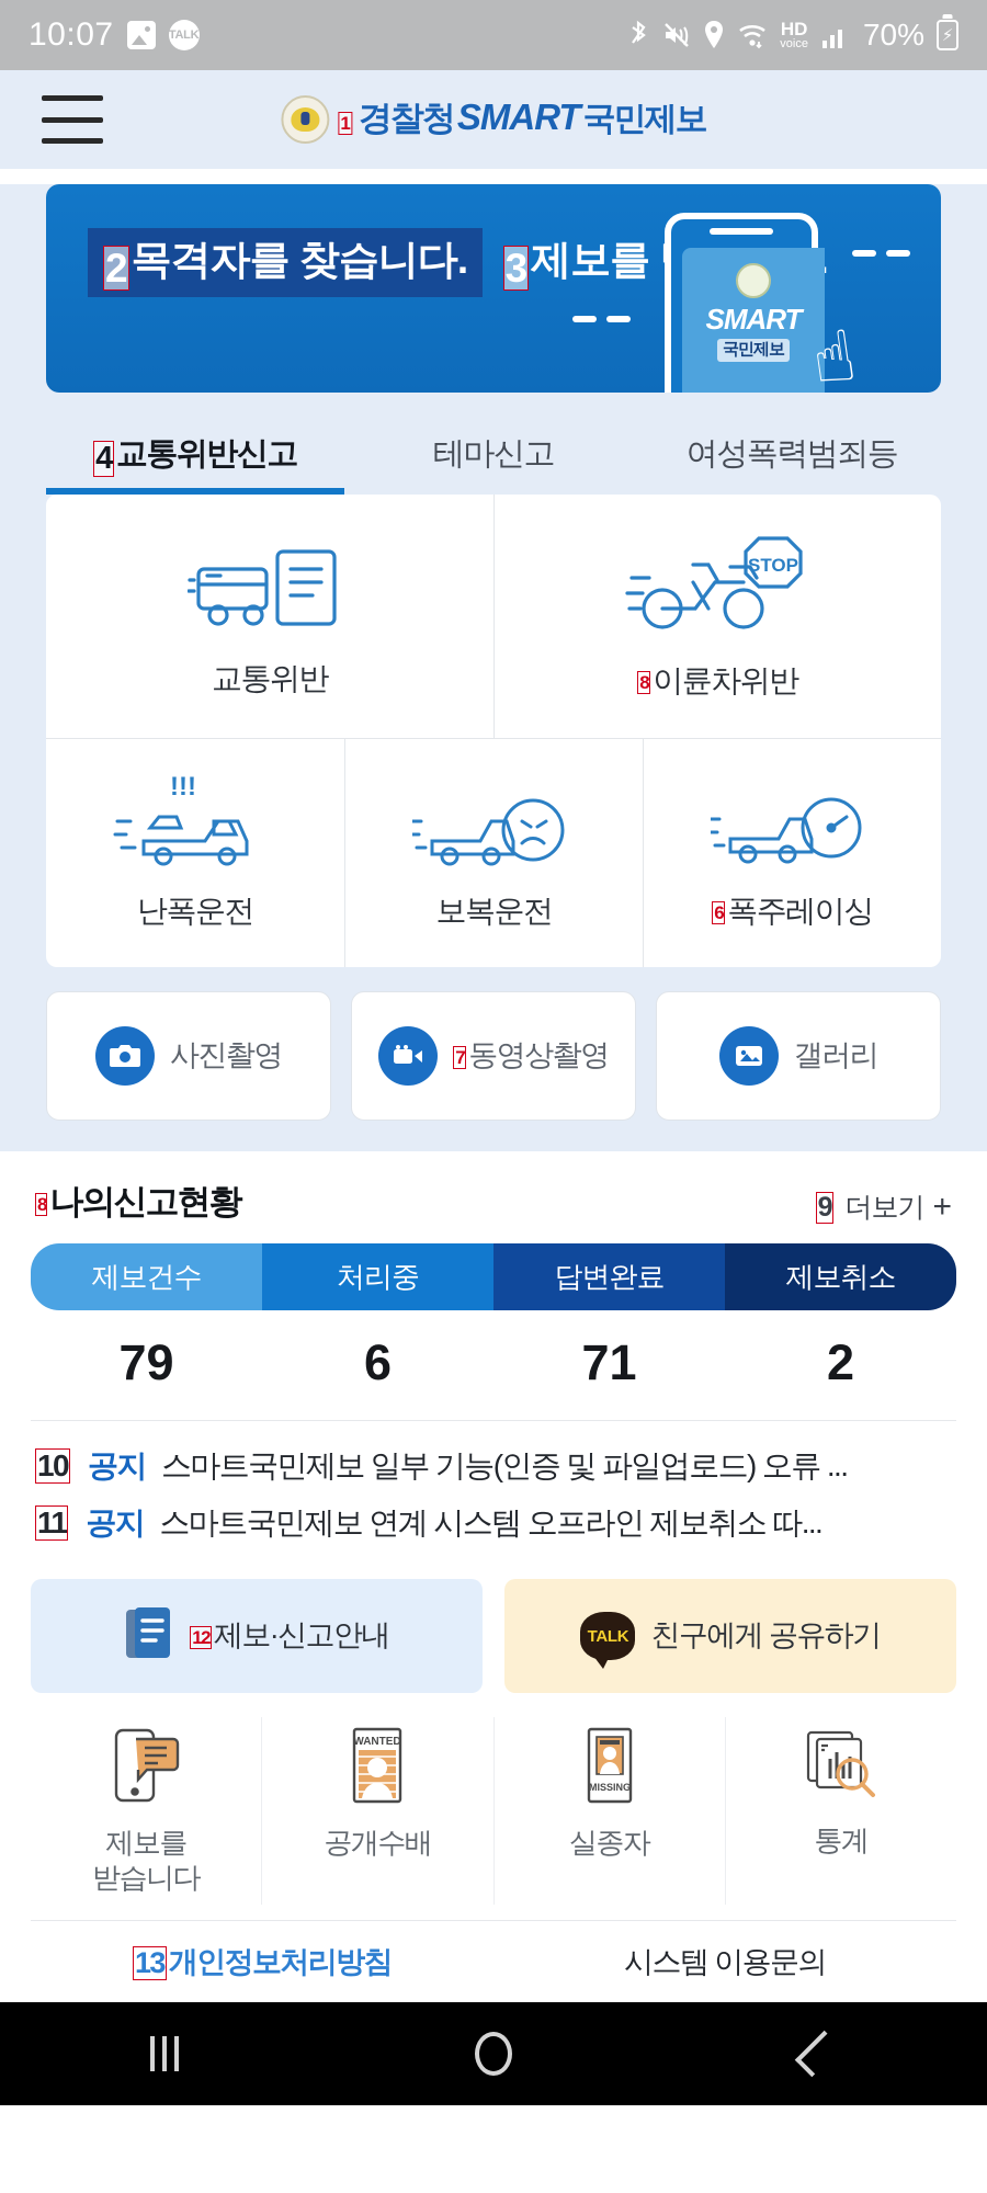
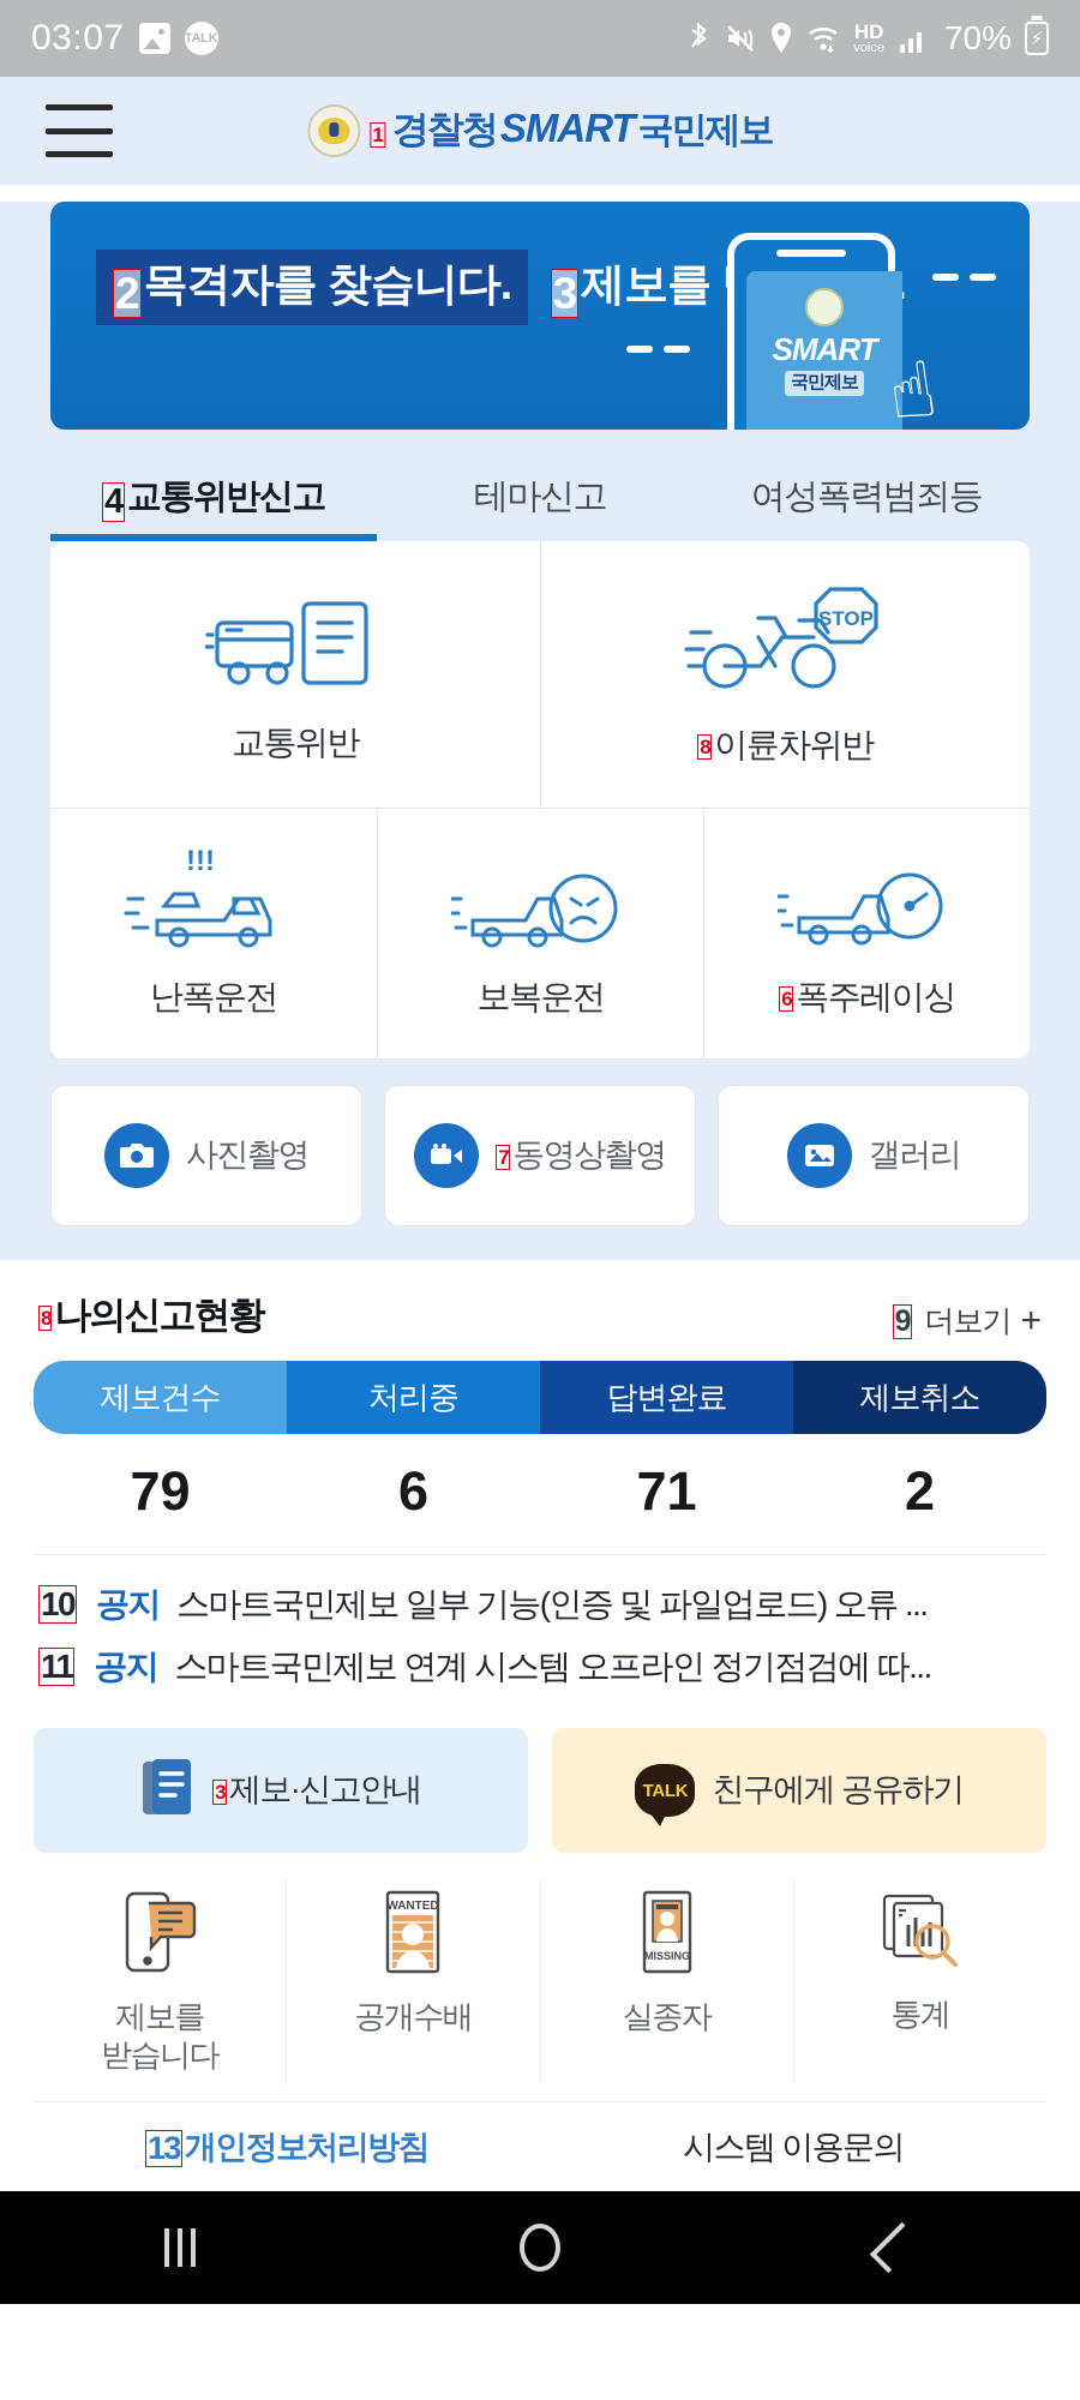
- 10:07
+ 03:07
  TALK
  HD
  voice
  70%
  ⚡
  1
  경찰청
  SMART
  국민제보
  2목격자를 찾습니다. 3제보를
  SMART
  국민제보
  4 교통위반신고
  테마신고
  여성폭력범죄등
  교통위반
  STOP
  8 이륜차위반
  !!!
  난폭운전
  보복운전
  6 폭주레이싱
  사진촬영
  7 동영상촬영
  갤러리
  8 나의신고현황
  9
  더보기
  +
  제보건수
  처리중
  답변완료
  제보취소
  79
  6
  71
  2
  10
  공지
  스마트국민제보 일부 기능(인증 및 파일업로드) 오류 ...
  11
  공지
- 스마트국민제보 연계 시스템 오프라인 제보취소 따...
+ 스마트국민제보 연계 시스템 오프라인 정기점검에 따...
- 12 제보·신고안내
+ 3 제보·신고안내
  TALK
  친구에게 공유하기
  제보를
  받습니다
  WANTED
  공개수배
  MISSING
  실종자
  통계
  13 개인정보처리방침
  시스템 이용문의
